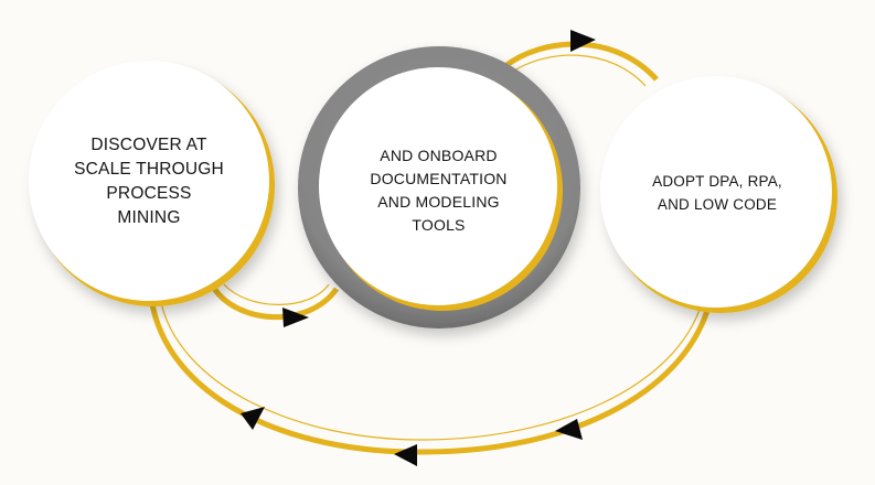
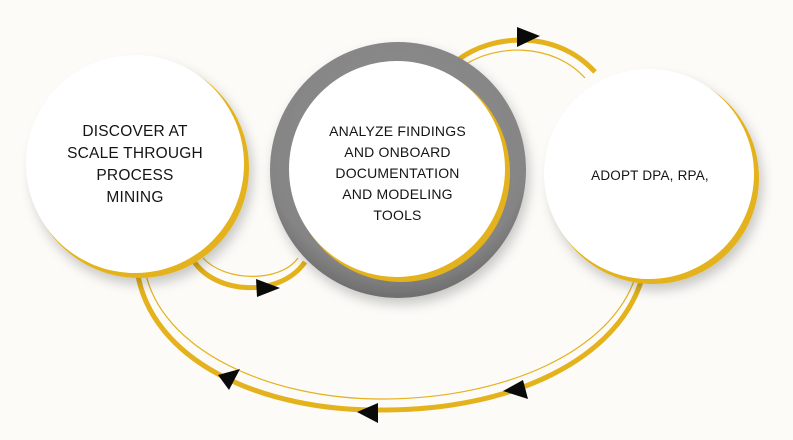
  DISCOVER AT
  SCALE THROUGH
  PROCESS
  MINING
+ ANALYZE FINDINGS
  AND ONBOARD
  DOCUMENTATION
  AND MODELING
  TOOLS
  ADOPT DPA, RPA,
- AND LOW CODE
